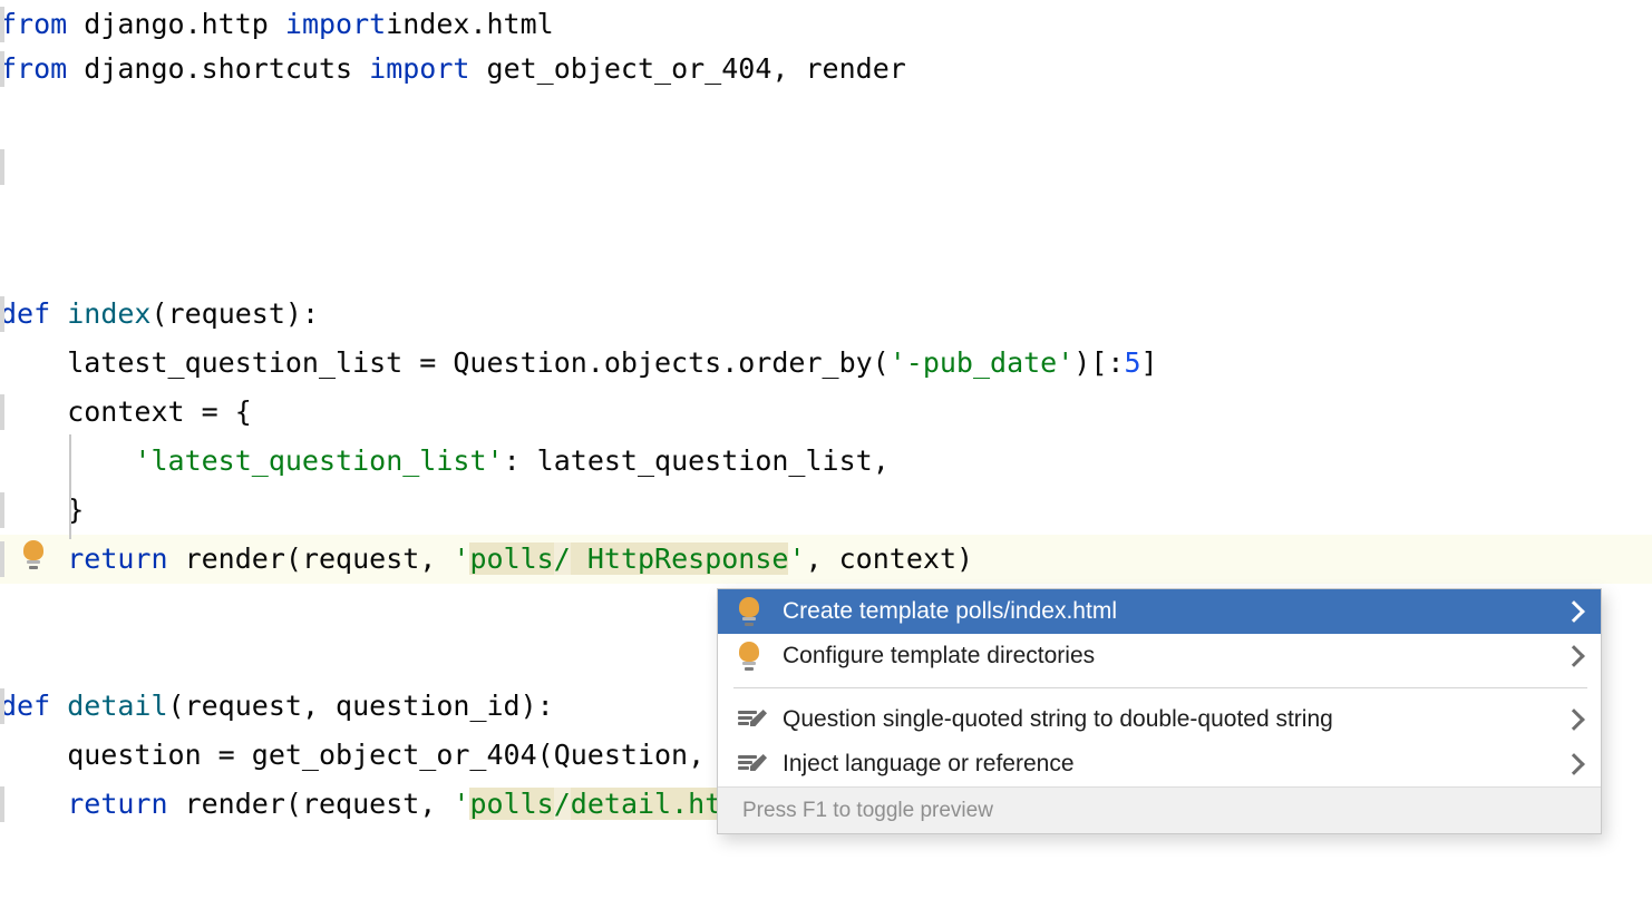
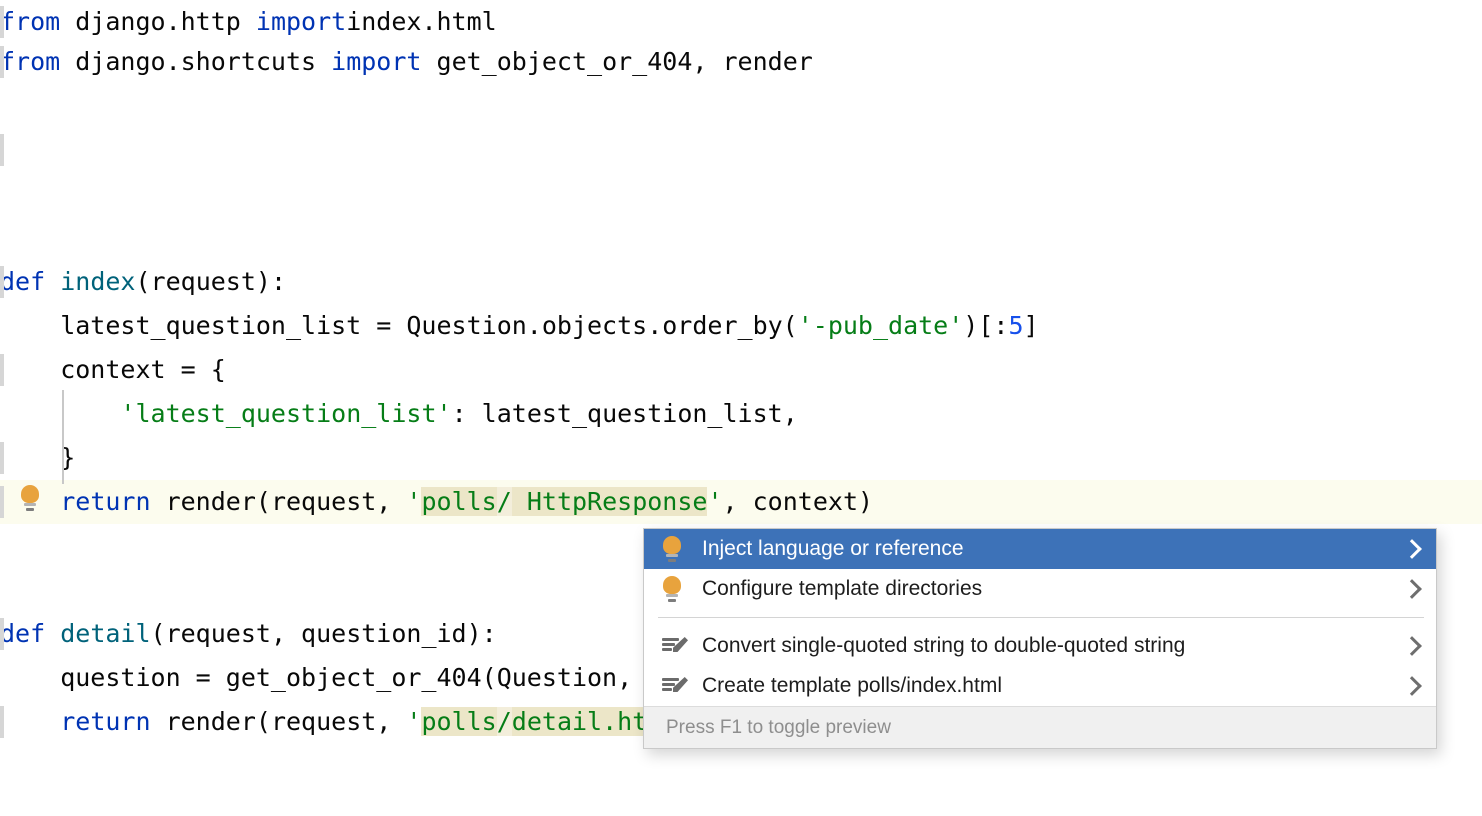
  from django.http importindex.html
  from django.shortcuts import get_object_or_404, render
  def index(request):
  latest_question_list = Question.objects.order_by('-pub_date')[:5]
  context = {
  'latest_question_list': latest_question_list,
  }
  return render(request, 'polls/ HttpResponse', context)
  def detail(request, question_id):
  question = get_object_or_404(Question,
  return render(request, 'polls/detail.ht
- Create template polls/index.html
+ Inject language or reference
  Configure template directories
- Question single-quoted string to double-quoted string
+ Convert single-quoted string to double-quoted string
- Inject language or reference
+ Create template polls/index.html
  Press F1 to toggle preview
